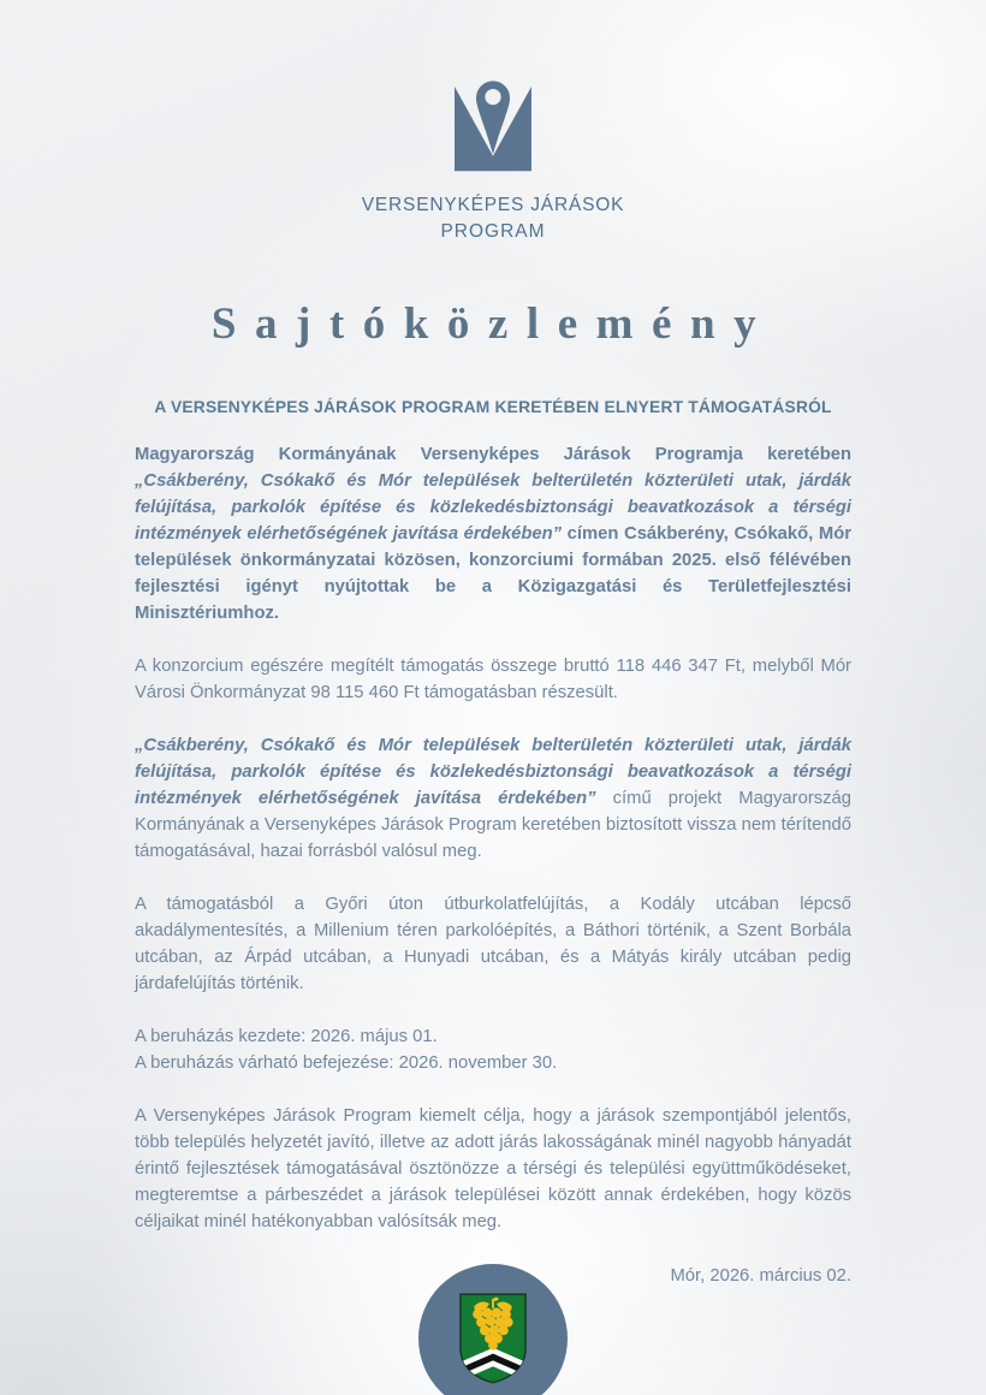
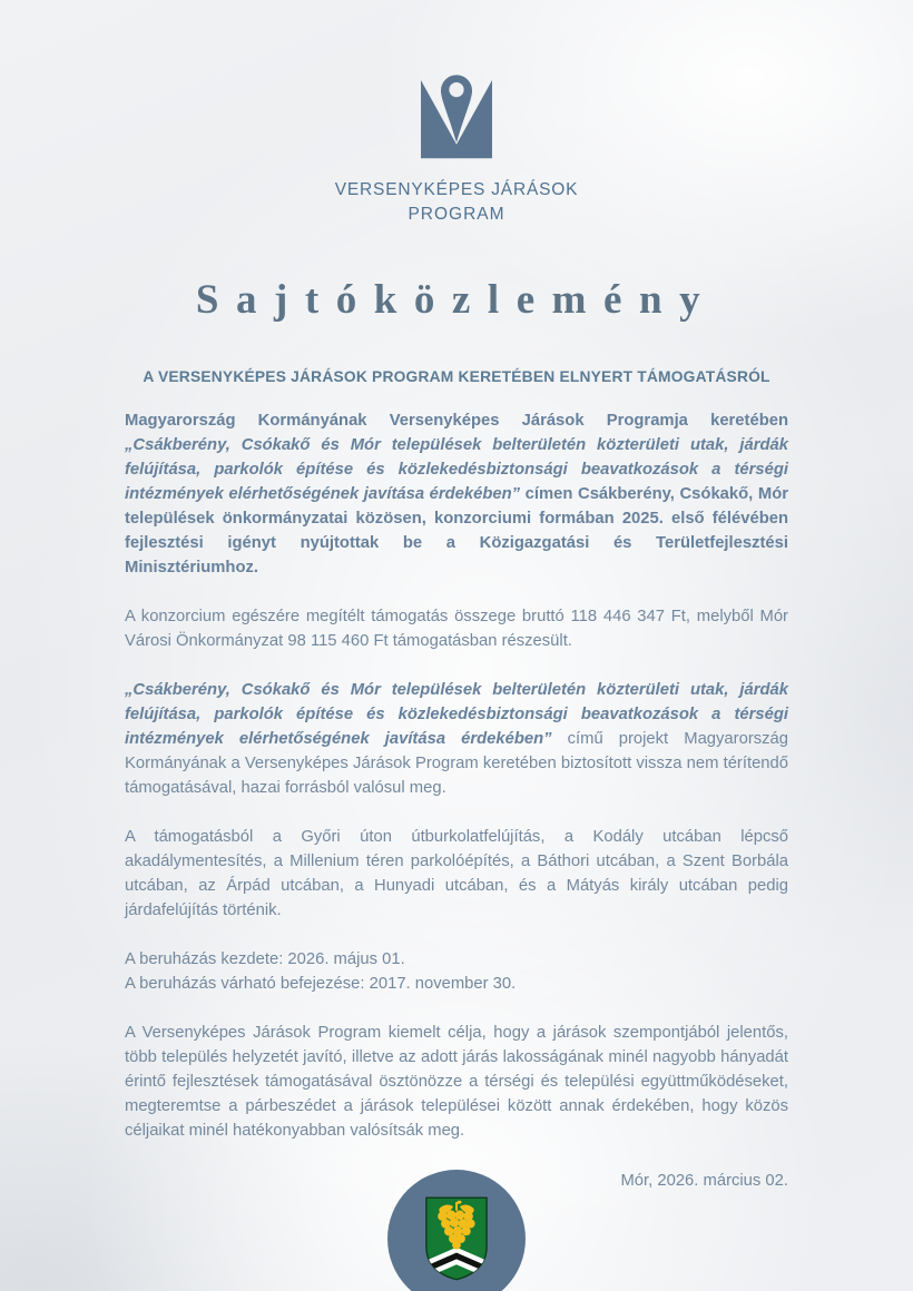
  VERSENYKÉPES JÁRÁSOK
  PROGRAM
  Sajtóközlemény
  A VERSENYKÉPES JÁRÁSOK PROGRAM KERETÉBEN ELNYERT TÁMOGATÁSRÓL
  Magyarország Kormányának Versenyképes Járások Programja keretében „Csákberény, Csókakő és Mór települések belterületén közterületi utak, járdák felújítása, parkolók építése és közlekedésbiztonsági beavatkozások a térségi intézmények elérhetőségének javítása érdekében” címen Csákberény, Csókakő, Mór települések önkormányzatai közösen, konzorciumi formában 2025. első félévében fejlesztési igényt nyújtottak be a Közigazgatási és Területfejlesztési Minisztériumhoz.
  A konzorcium egészére megítélt támogatás összege bruttó 118 446 347 Ft, melyből Mór Városi Önkormányzat 98 115 460 Ft támogatásban részesült.
  „Csákberény, Csókakő és Mór települések belterületén közterületi utak, járdák felújítása, parkolók építése és közlekedésbiztonsági beavatkozások a térségi intézmények elérhetőségének javítása érdekében” című projekt Magyarország Kormányának a Versenyképes Járások Program keretében biztosított vissza nem térítendő támogatásával, hazai forrásból valósul meg.
- A támogatásból a Győri úton útburkolatfelújítás, a Kodály utcában lépcső akadálymentesítés, a Millenium téren parkolóépítés, a Báthori történik, a Szent Borbála utcában, az Árpád utcában, a Hunyadi utcában, és a Mátyás király utcában pedig járdafelújítás történik.
+ A támogatásból a Győri úton útburkolatfelújítás, a Kodály utcában lépcső akadálymentesítés, a Millenium téren parkolóépítés, a Báthori utcában, a Szent Borbála utcában, az Árpád utcában, a Hunyadi utcában, és a Mátyás király utcában pedig járdafelújítás történik.
  A beruházás kezdete: 2026. május 01.
- A beruházás várható befejezése: 2026. november 30.
+ A beruházás várható befejezése: 2017. november 30.
  A Versenyképes Járások Program kiemelt célja, hogy a járások szempontjából jelentős, több település helyzetét javító, illetve az adott járás lakosságának minél nagyobb hányadát érintő fejlesztések támogatásával ösztönözze a térségi és települési együttműködéseket, megteremtse a párbeszédet a járások települései között annak érdekében, hogy közös céljaikat minél hatékonyabban valósítsák meg.
  Mór, 2026. március 02.
